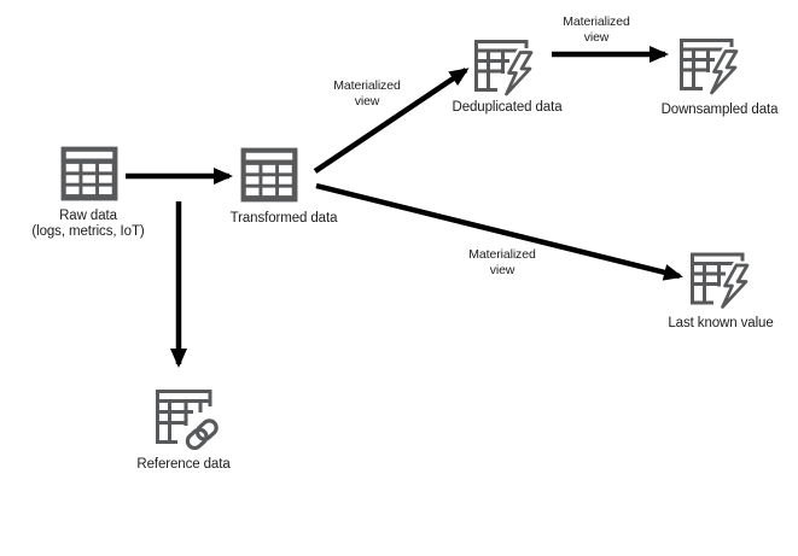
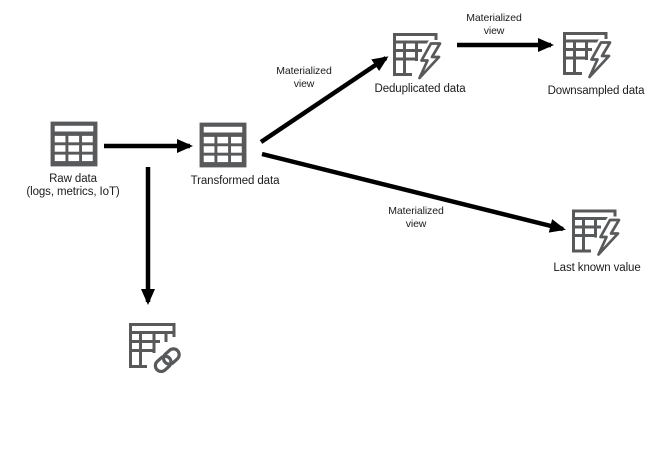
  Raw data
  (logs, metrics, IoT)
  Transformed data
  Deduplicated data
  Downsampled data
  Last known value
- Reference data
  Materialized view
  Materialized view
  Materialized view
